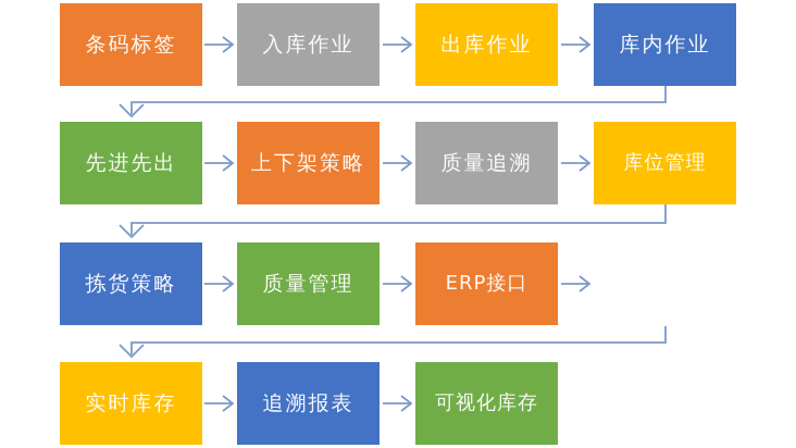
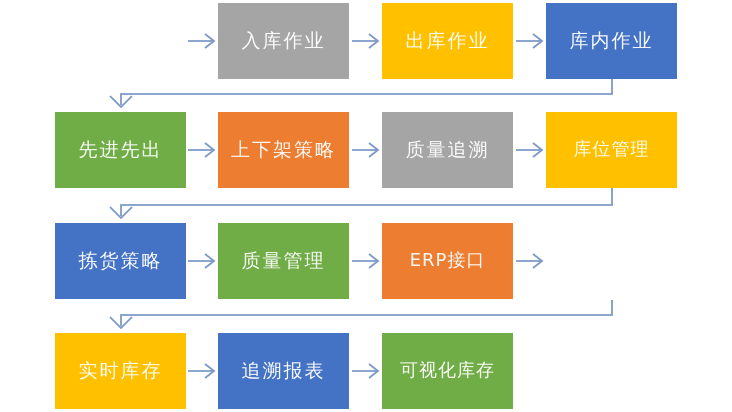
- 条码标签
  入库作业
  出库作业
  库内作业
  先进先出
  上下架策略
  质量追溯
  库位管理
  拣货策略
  质量管理
  ERP接口
  实时库存
  追溯报表
  可视化库存
